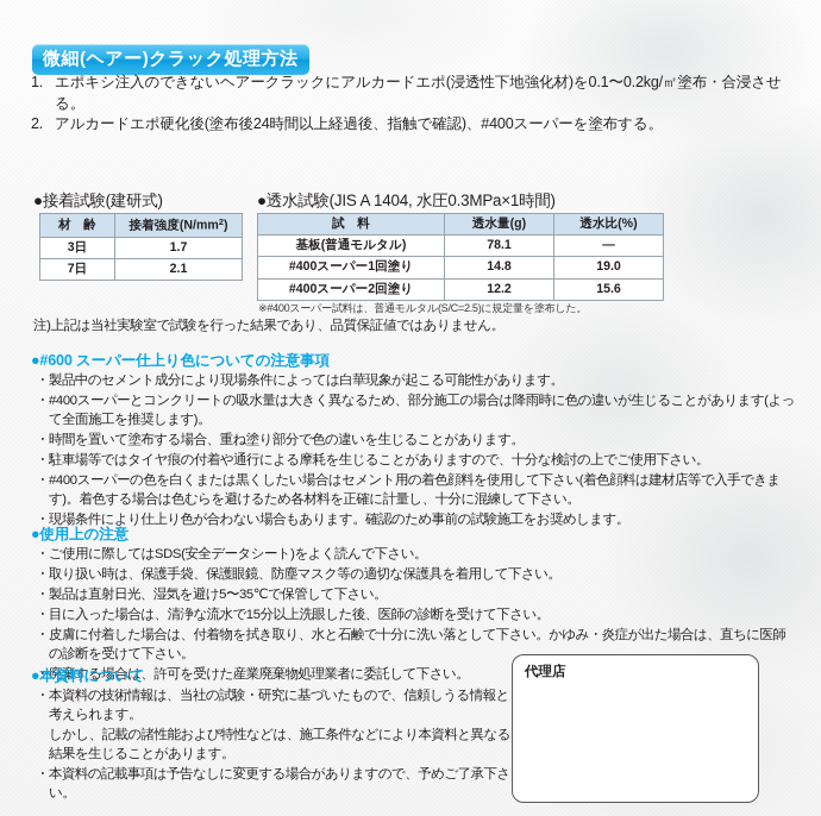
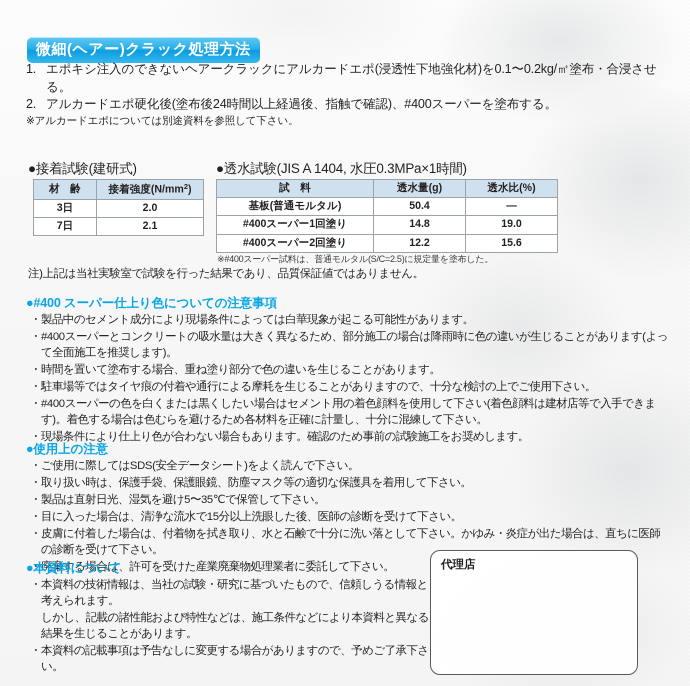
  微細(ヘアー)クラック処理方法
  1.
  エポキシ注入のできないヘアークラックにアルカードエポ(浸透性下地強化材)を0.1〜0.2kg/㎡塗布・合浸させる。
  2.
  アルカードエポ硬化後(塗布後24時間以上経過後、指触で確認)、#400スーパーを塗布する。
+ ※アルカードエポについては別途資料を参照して下さい。
  ●接着試験(建研式)
  材 齢	接着強度(N/mm2)
- 3日	1.7
+ 3日	2.0
  7日	2.1
  ●透水試験(JIS A 1404, 水圧0.3MPa×1時間)
  試 料	透水量(g)	透水比(%)
- 基板(普通モルタル)	78.1	—
+ 基板(普通モルタル)	50.4	—
  #400スーパー1回塗り	14.8	19.0
  #400スーパー2回塗り	12.2	15.6
  ※#400スーパー試料は、普通モルタル(S/C=2.5)に規定量を塗布した。
  注)上記は当社実験室で試験を行った結果であり、品質保証値ではありません。
- ●#600 スーパー仕上り色についての注意事項
+ ●#400 スーパー仕上り色についての注意事項
  ・
  製品中のセメント成分により現場条件によっては白華現象が起こる可能性があります。
  ・
  #400スーパーとコンクリートの吸水量は大きく異なるため、部分施工の場合は降雨時に色の違いが生じることがあります(よって全面施工を推奨します)。
  ・
  時間を置いて塗布する場合、重ね塗り部分で色の違いを生じることがあります。
  ・
  駐車場等ではタイヤ痕の付着や通行による摩耗を生じることがありますので、十分な検討の上でご使用下さい。
  ・
  #400スーパーの色を白くまたは黒くしたい場合はセメント用の着色顔料を使用して下さい(着色顔料は建材店等で入手できます)。着色する場合は色むらを避けるため各材料を正確に計量し、十分に混練して下さい。
  ・
  現場条件により仕上り色が合わない場合もあります。確認のため事前の試験施工をお奨めします。
  ●使用上の注意
  ・
  ご使用に際してはSDS(安全データシート)をよく読んで下さい。
  ・
  取り扱い時は、保護手袋、保護眼鏡、防塵マスク等の適切な保護具を着用して下さい。
  ・
  製品は直射日光、湿気を避け5〜35℃で保管して下さい。
  ・
  目に入った場合は、清浄な流水で15分以上洗眼した後、医師の診断を受けて下さい。
  ・
  皮膚に付着した場合は、付着物を拭き取り、水と石鹸で十分に洗い落として下さい。かゆみ・炎症が出た場合は、直ちに医師の診断を受けて下さい。
  ・
  廃棄する場合は、許可を受けた産業廃棄物処理業者に委託して下さい。
  ●本資料について
  ・
  本資料の技術情報は、当社の試験・研究に基づいたもので、信頼しうる情報と考えられます。
  しかし、記載の諸性能および特性などは、施工条件などにより本資料と異なる結果を生じることがあります。
  ・
  本資料の記載事項は予告なしに変更する場合がありますので、予めご了承下さい。
  代理店
